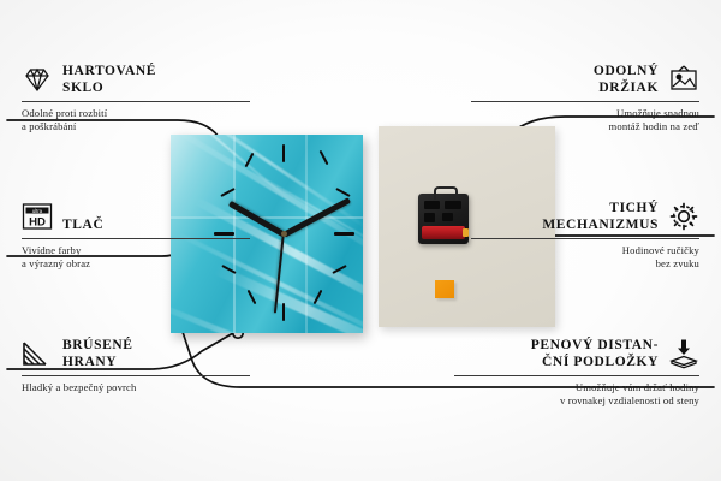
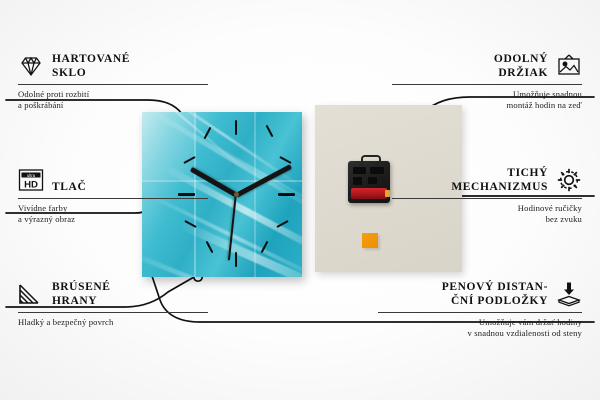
  HARTOVANÉ
  SKLO
  Odolné proti rozbití
  a poškrábání
  HD
  TLAČ
  Vivídne farby
  a výrazný obraz
  BRÚSENÉ
  HRANY
  Hladký a bezpečný povrch
  ODOLNÝ
  DRŽIAK
  Umožňuje snadnou
  montáž hodin na zeď
  TICHÝ
  MECHANIZMUS
  Hodinové ručičky
  bez zvuku
  PENOVÝ DISTAN-
  ČNÍ PODLOŽKY
  Umožňuje vám držať hodiny
- v rovnakej vzdialenosti od steny
+ v snadnou vzdialenosti od steny
